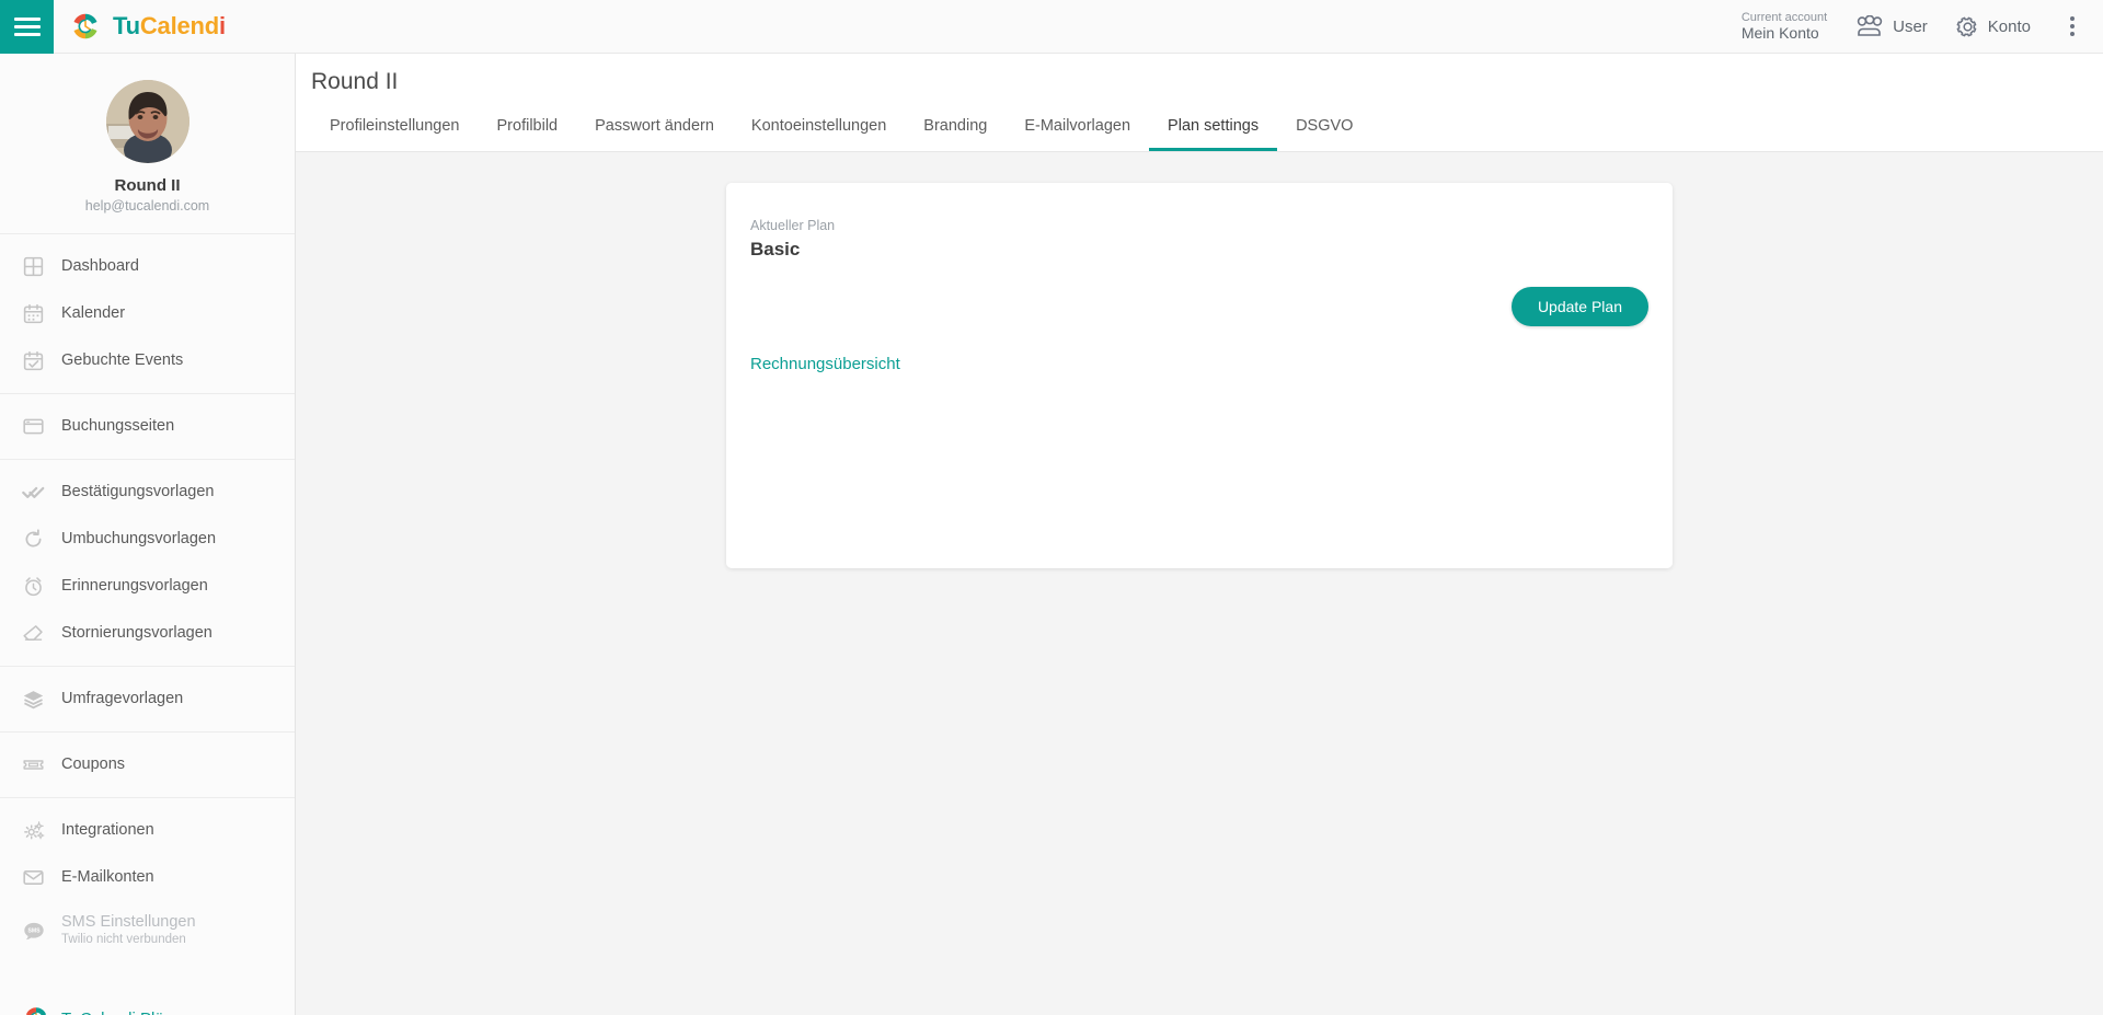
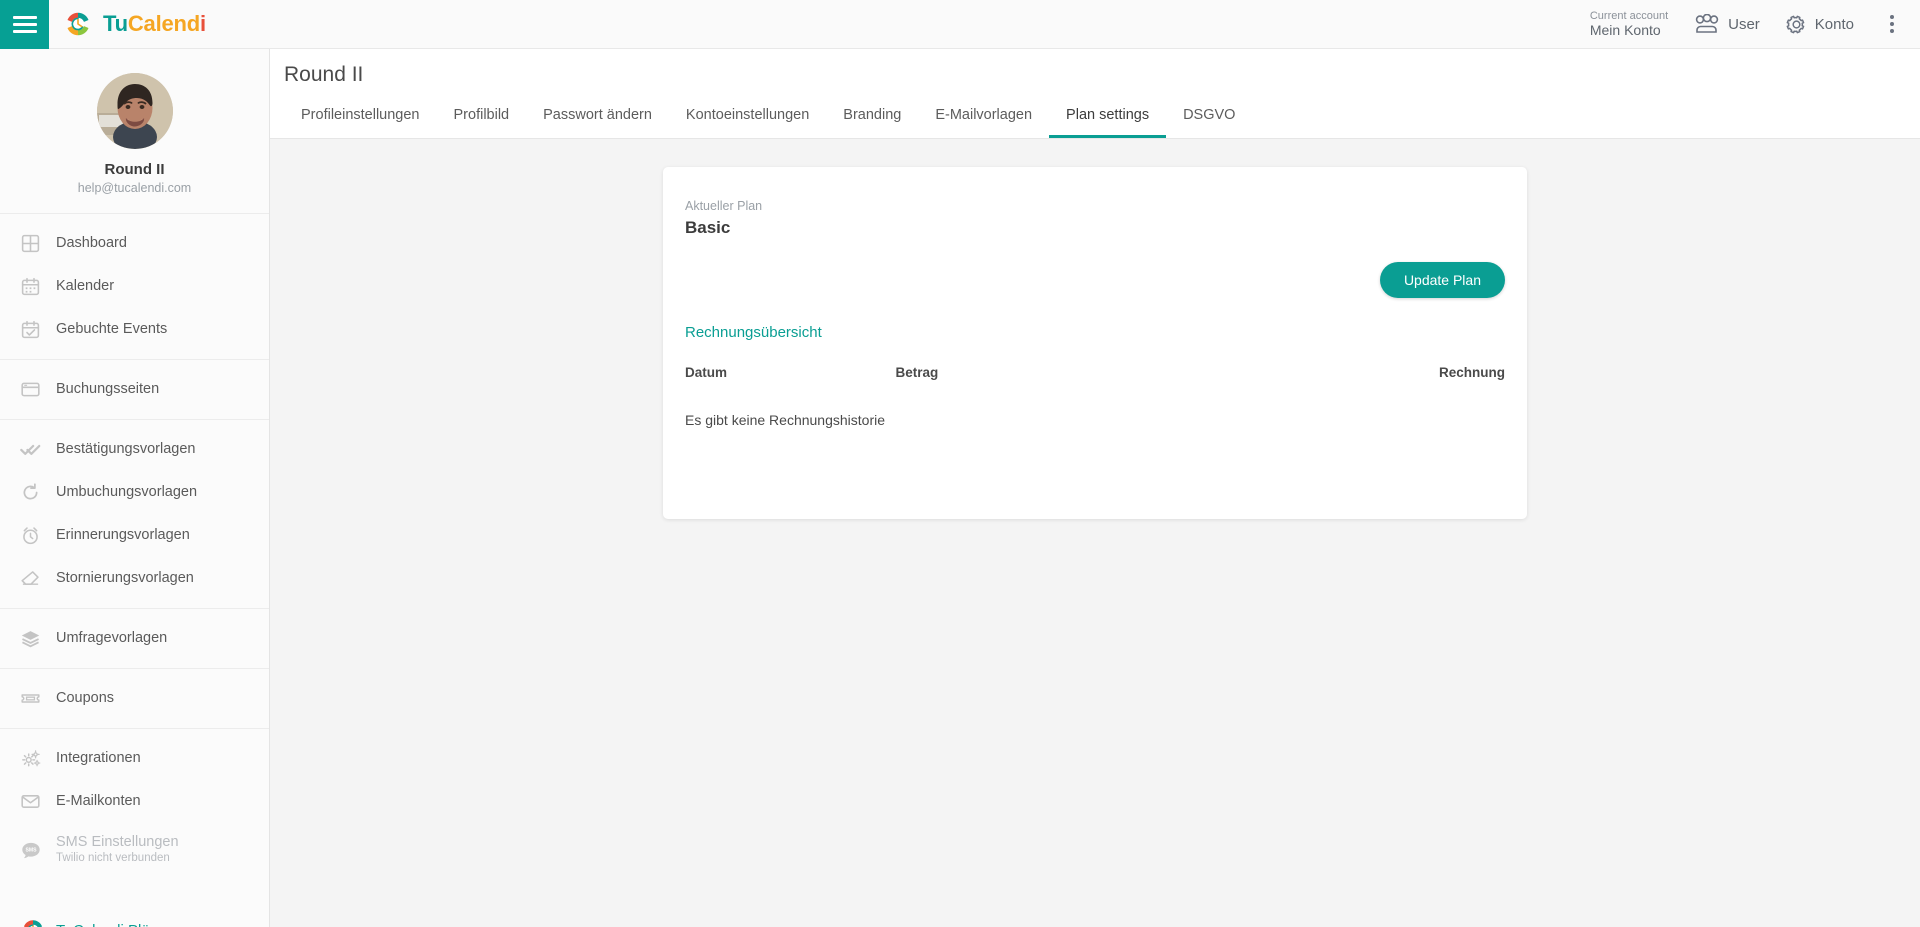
  TuCalendi
  Current account
  Mein Konto
  User
  Konto
  Round II
  help@tucalendi.com
  Dashboard
  Kalender
  Gebuchte Events
  Buchungsseiten
  Bestätigungsvorlagen
  Umbuchungsvorlagen
  Erinnerungsvorlagen
  Stornierungsvorlagen
  Umfragevorlagen
  Coupons
  Integrationen
  E-Mailkonten
  SMS Einstellungen
  Twilio nicht verbunden
  Round II
  Profileinstellungen
  Profilbild
  Passwort ändern
  Kontoeinstellungen
  Branding
  E-Mailvorlagen
  Plan settings
  DSGVO
  Aktueller Plan
  Basic
  Update Plan
  Rechnungsübersicht
+ Datum	Betrag	Rechnung
+ Es gibt keine Rechnungshistorie
